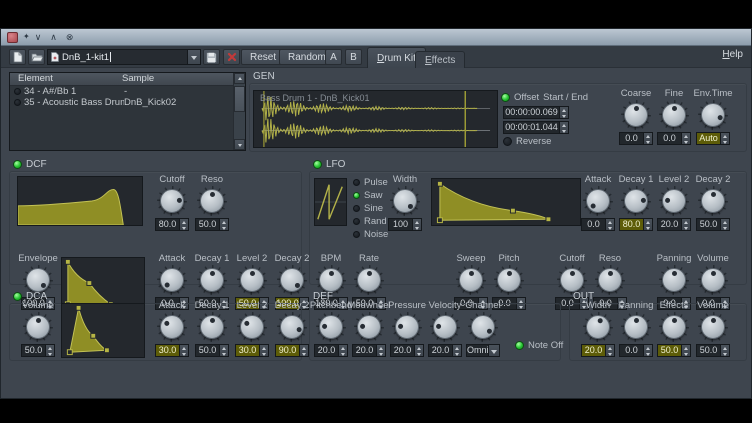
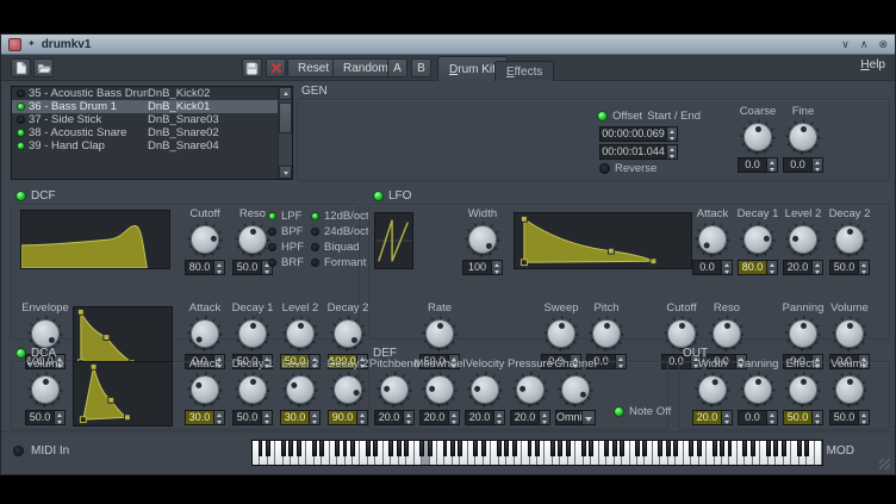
  ✦
+ drumkv1
  ∨
  ∧
  ⊗
- DnB_1-kit1
  Reset
  Random
  A
  B
  D
  rum Ki
  E
  ffects
  Help
- Element
- Sample
- 34 - A#/Bb 1
- -
  35 - Acoustic Bass Dru
  DnB_Kick02
+ 36 - Bass Drum 1
+ DnB_Kick01
+ 37 - Side Stick
+ DnB_Snare03
+ 38 - Acoustic Snare
+ DnB_Snare02
+ 39 - Hand Clap
+ DnB_Snare04
  GEN
- Bass Drum 1 - DnB_Kick01
  Offset
  Start / End
  00:00:00.069
  00:00:01.044
  Reverse
  Coarse
  0.0
  Fine
  0.0
- Env.Time
- Auto
  DCF
  Cutoff
  80.0
  Reso
  50.0
+ LPF
+ BPF
+ HPF
+ BRF
+ 12dB/oct
+ 24dB/oct
+ Biquad
+ Formant
  Envelope
  100.0
  Attack
  0.0
  Decay 1
  50.0
  Level 2
  50.0
  Decay 2
  100.0
  LFO
- Pulse
- Saw
- Sine
- Rand
- Noise
  Width
  100
  Attack
  0.0
  Decay 1
  80.0
  Level 2
  20.0
  Decay 2
  50.0
- BPM
- 180.0
  Rate
  50.0
  Sweep
  0.0
  Pitch
  0.0
  Cutoff
  0.0
  Reso
  0.0
  Panning
  0.0
  Volume
  0.0
  DCA
  Volume
  50.0
  Attack
  30.0
  Decay 1
  50.0
  Level 2
  30.0
  Decay 2
  90.0
  DEF
  Pitchbend
  20.0
  Modwheel
  20.0
- Pressure
+ Velocity
  20.0
- Velocity
+ Pressure
  20.0
  Channel
  Omn
  Note Off
  OUT
  Width
  20.0
  Panning
  0.0
  Effects
  50.0
  Volume
  50.0
+ MIDI In
+ MOD
